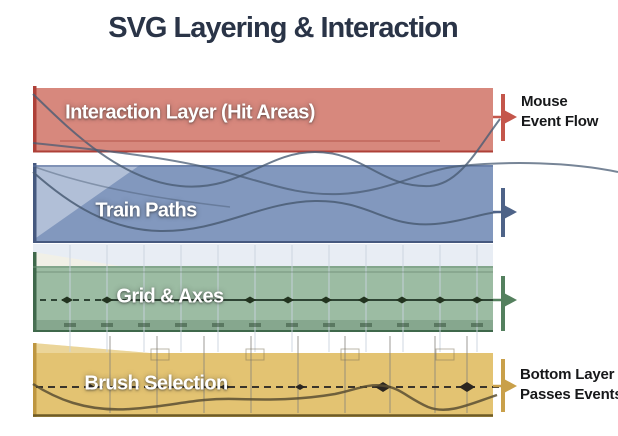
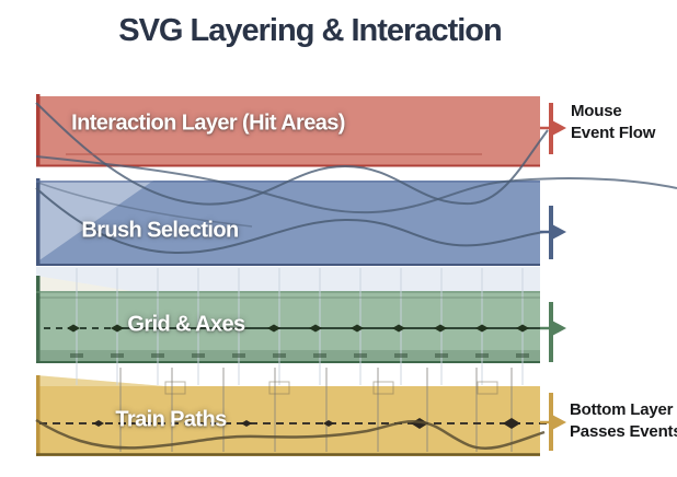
  SVG Layering & Interaction
  Interaction Layer (Hit Areas)
- Train Paths
+ Brush Selection
  Grid & Axes
- Brush Selection
+ Train Paths
  Mouse
  Event Flow
  Bottom Layer
  Passes Event
